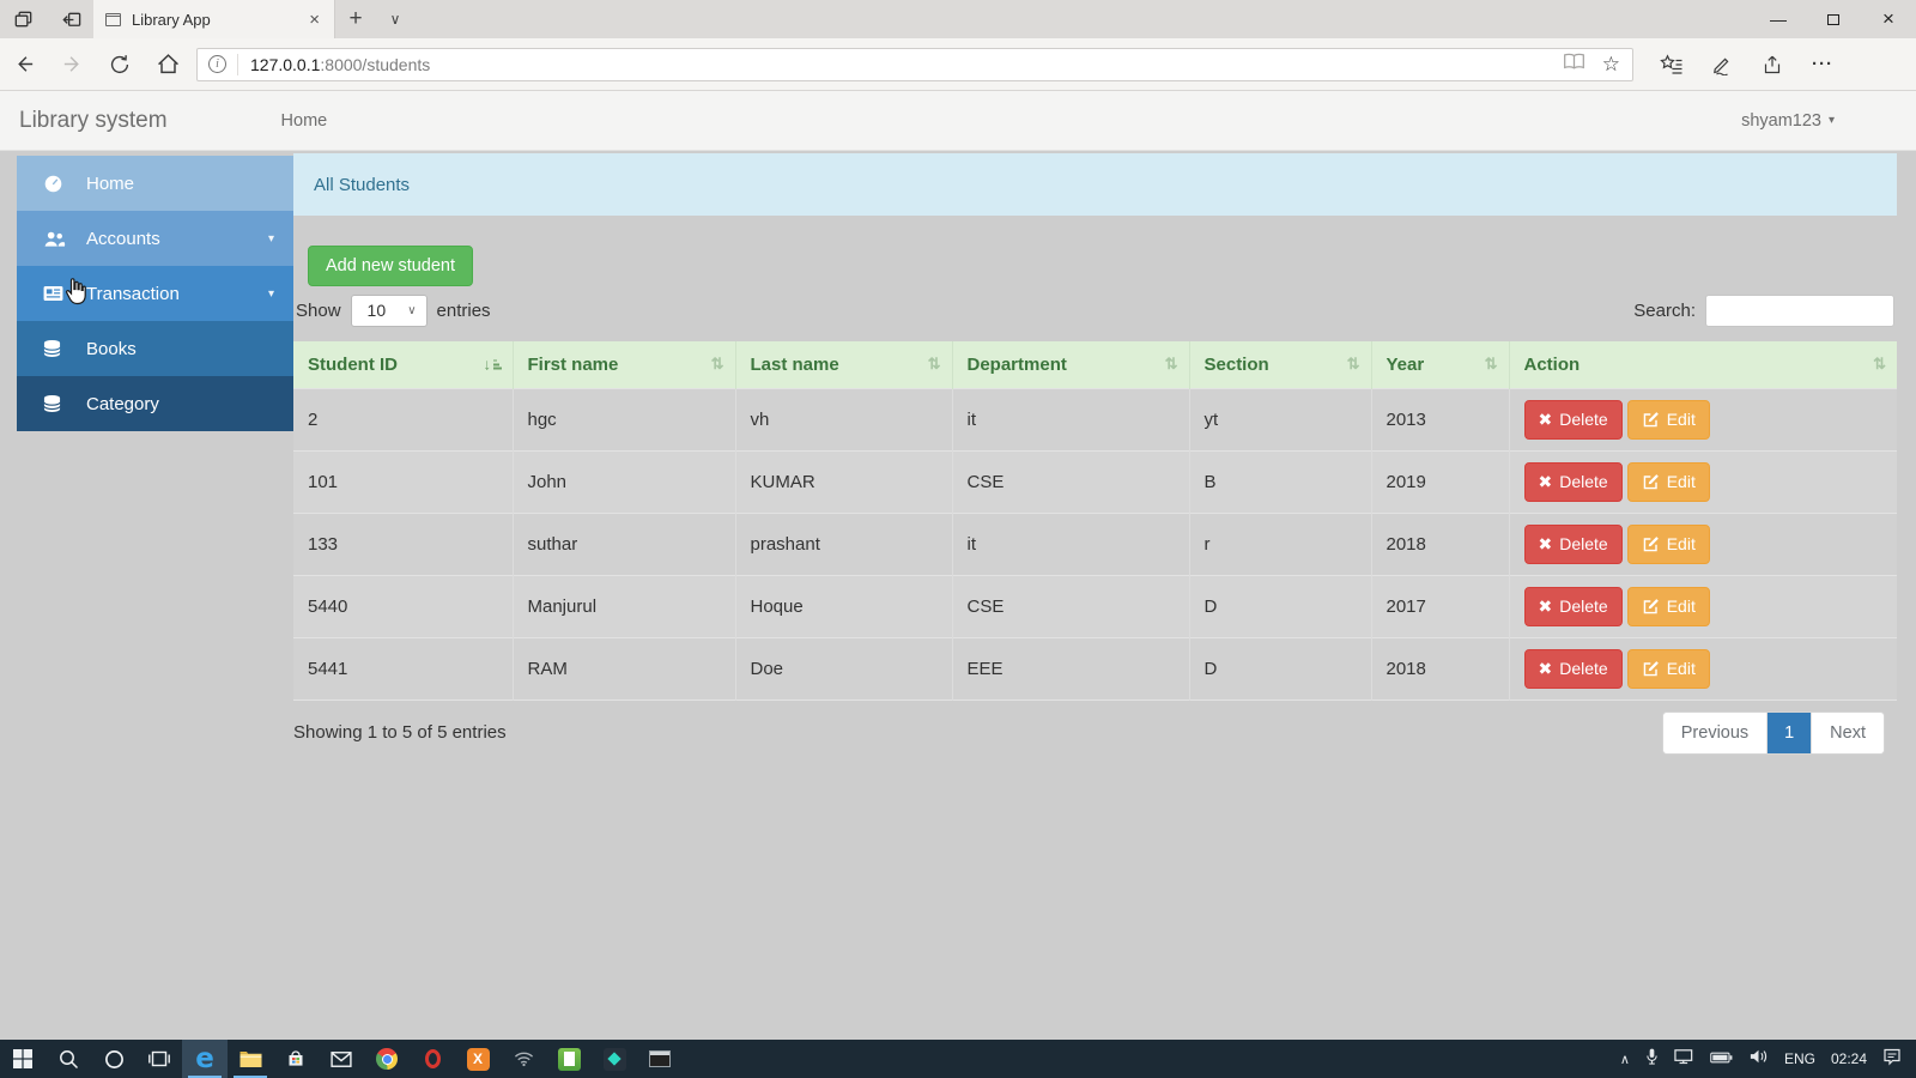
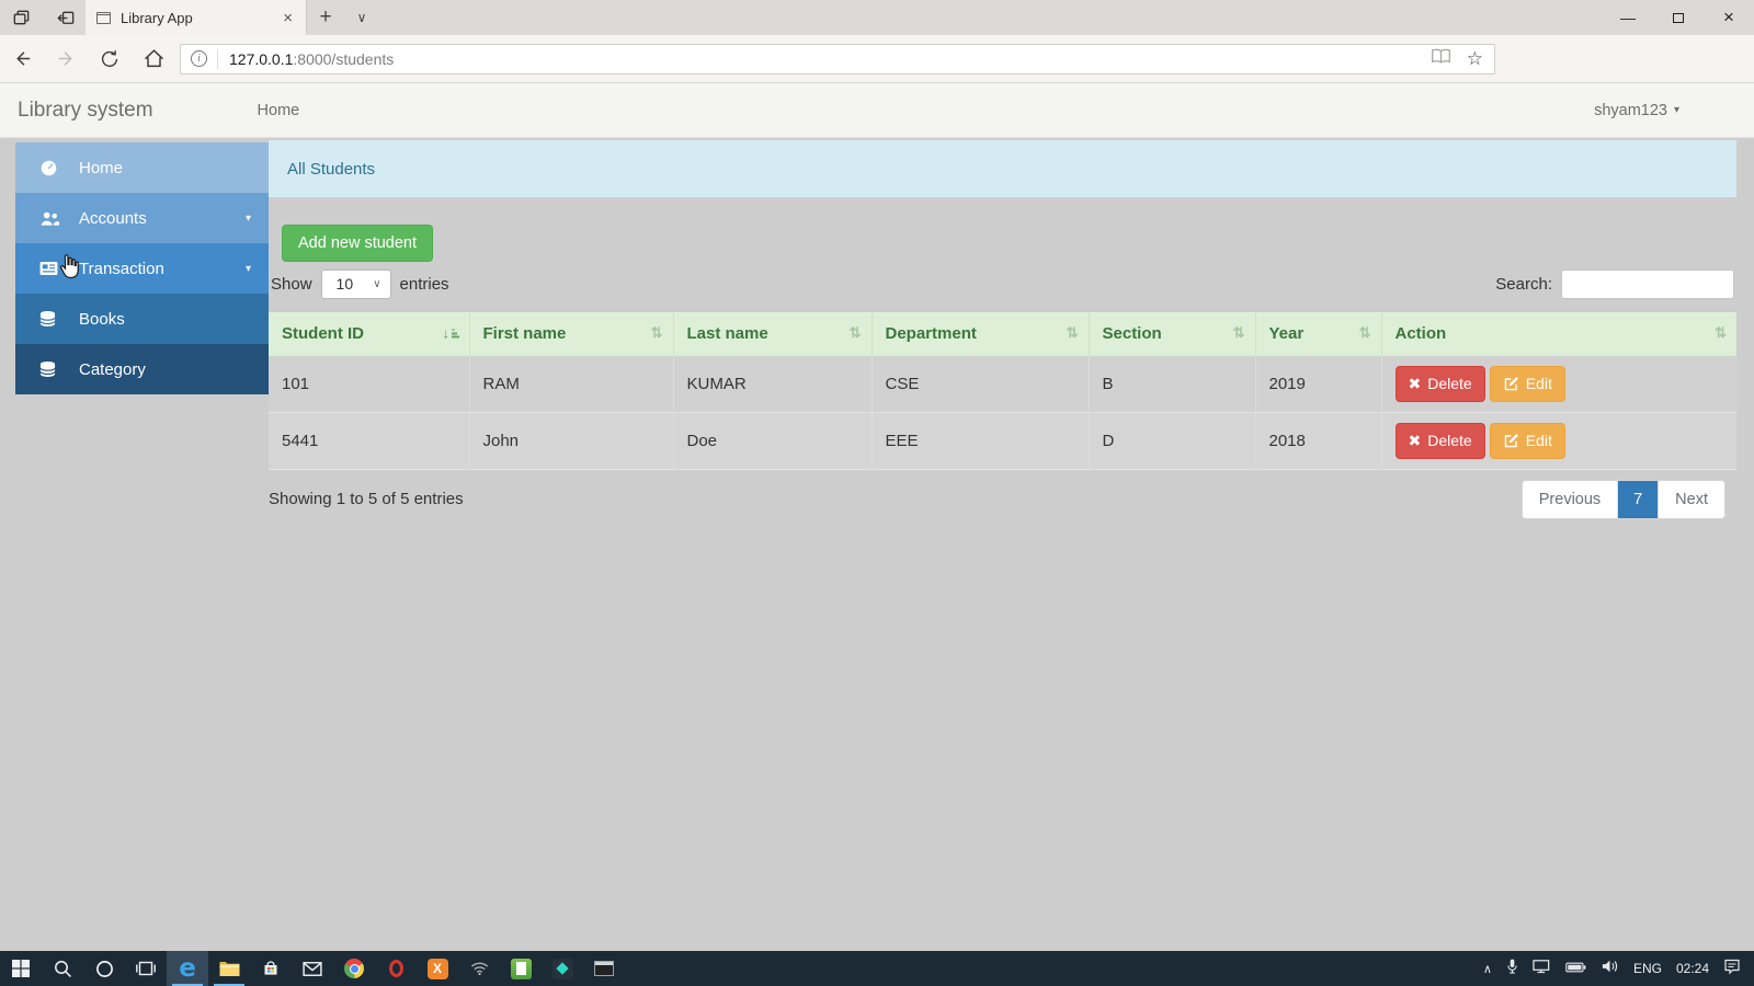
  Library App
  ×
  +
  ∨
  —
  ×
  i
  127.0.0.1:8000/students
  ☆
- ···
  Library system
  Home
  shyam123
  ▾
  Home
  Accounts
  ▾
  Transaction
  ▾
  Books
  Category
  All Students
  Add new student
  Show
  10
  ∨
  entries
  Search:
  Student ID ↓	First name ⇅	Last name ⇅	Department ⇅	Section ⇅	Year ⇅	Action ⇅
- 2	hgc	vh	it	yt	2013	✖ Delete Edit
- 101	John	KUMAR	CSE	B	2019	✖ Delete Edit
+ 101	RAM	KUMAR	CSE	B	2019	✖ Delete Edit
- 133	suthar	prashant	it	r	2018	✖ Delete Edit
- 5440	Manjurul	Hoque	CSE	D	2017	✖ Delete Edit
- 5441	RAM	Doe	EEE	D	2018	✖ Delete Edit
+ 5441	John	Doe	EEE	D	2018	✖ Delete Edit
  Showing 1 to 5 of 5 entries
  Previous
- 1
+ 7
  Next
  e
  X
  ∧
  ENG
  02:24
